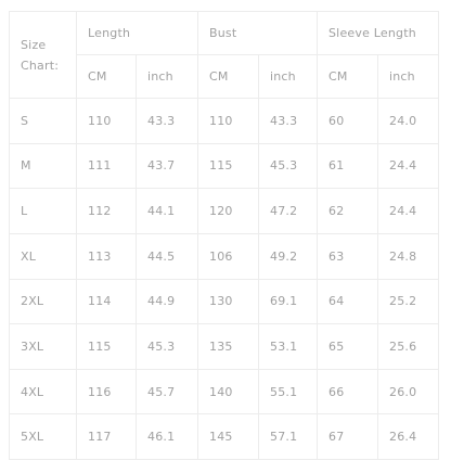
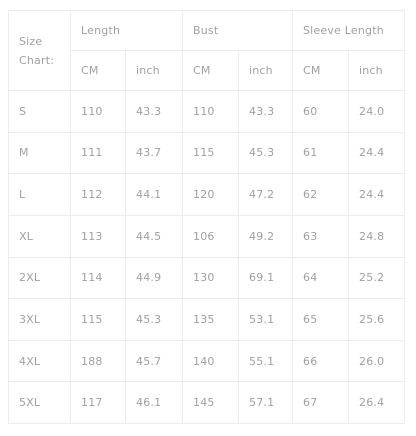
  Size Chart:	Length	Bust	Sleeve Length
  CM	inch	CM	inch	CM	inch
  S	110	43.3	110	43.3	60	24.0
  M	111	43.7	115	45.3	61	24.4
  L	112	44.1	120	47.2	62	24.4
  XL	113	44.5	106	49.2	63	24.8
  2XL	114	44.9	130	69.1	64	25.2
  3XL	115	45.3	135	53.1	65	25.6
- 4XL	116	45.7	140	55.1	66	26.0
+ 4XL	188	45.7	140	55.1	66	26.0
  5XL	117	46.1	145	57.1	67	26.4
